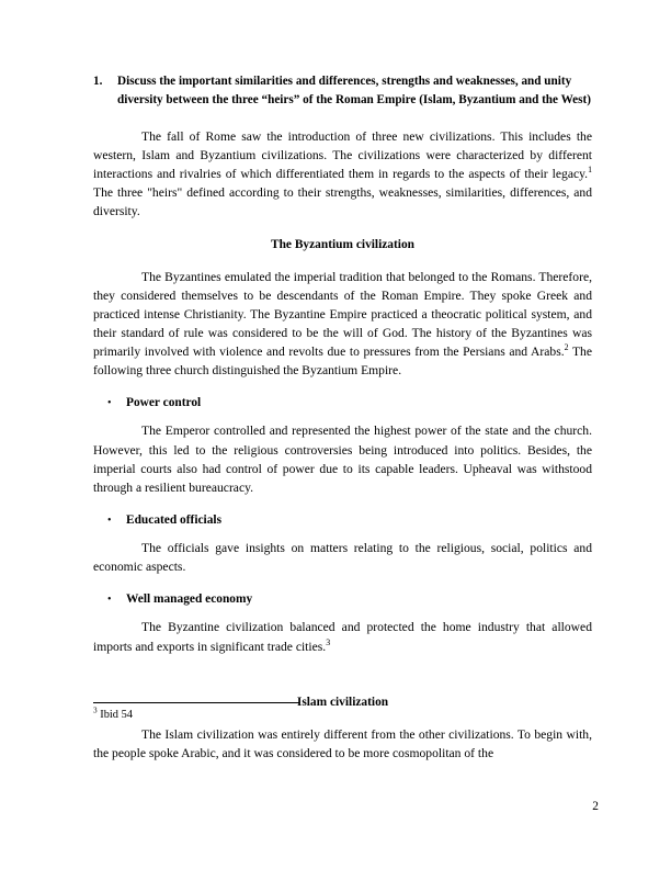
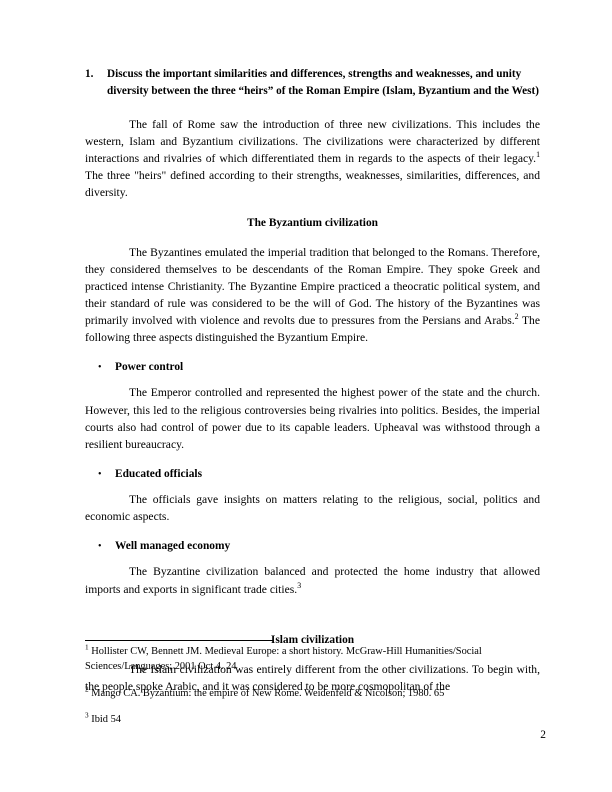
  1.
  Discuss the important similarities and differences, strengths and weaknesses, and unity diversity between the three “heirs” of the Roman Empire (Islam, Byzantium and the West)
  The fall of Rome saw the introduction of three new civilizations. This includes the western, Islam and Byzantium civilizations. The civilizations were characterized by different interactions and rivalries of which differentiated them in regards to the aspects of their legacy.1 The three "heirs" defined according to their strengths, weaknesses, similarities, differences, and diversity.
  The Byzantium civilization
- The Byzantines emulated the imperial tradition that belonged to the Romans. Therefore, they considered themselves to be descendants of the Roman Empire. They spoke Greek and practiced intense Christianity. The Byzantine Empire practiced a theocratic political system, and their standard of rule was considered to be the will of God. The history of the Byzantines was primarily involved with violence and revolts due to pressures from the Persians and Arabs.2 The following three church distinguished the Byzantium Empire.
+ The Byzantines emulated the imperial tradition that belonged to the Romans. Therefore, they considered themselves to be descendants of the Roman Empire. They spoke Greek and practiced intense Christianity. The Byzantine Empire practiced a theocratic political system, and their standard of rule was considered to be the will of God. The history of the Byzantines was primarily involved with violence and revolts due to pressures from the Persians and Arabs.2 The following three aspects distinguished the Byzantium Empire.
  •
  Power control
- The Emperor controlled and represented the highest power of the state and the church. However, this led to the religious controversies being introduced into politics. Besides, the imperial courts also had control of power due to its capable leaders. Upheaval was withstood through a resilient bureaucracy.
+ The Emperor controlled and represented the highest power of the state and the church. However, this led to the religious controversies being rivalries into politics. Besides, the imperial courts also had control of power due to its capable leaders. Upheaval was withstood through a resilient bureaucracy.
  •
  Educated officials
  The officials gave insights on matters relating to the religious, social, politics and economic aspects.
  •
  Well managed economy
  The Byzantine civilization balanced and protected the home industry that allowed imports and exports in significant trade cities.3
  Islam civilization
  The Islam civilization was entirely different from the other civilizations. To begin with, the people spoke Arabic, and it was considered to be more cosmopolitan of the
+ 1 Hollister CW, Bennett JM. Medieval Europe: a short history. McGraw-Hill Humanities/Social Sciences/Languages; 2001 Oct 4. 24
+ 2 Mango CA. Byzantium: the empire of New Rome. Weidenfeld & Nicolson; 1980. 65
  3 Ibid 54
  2
